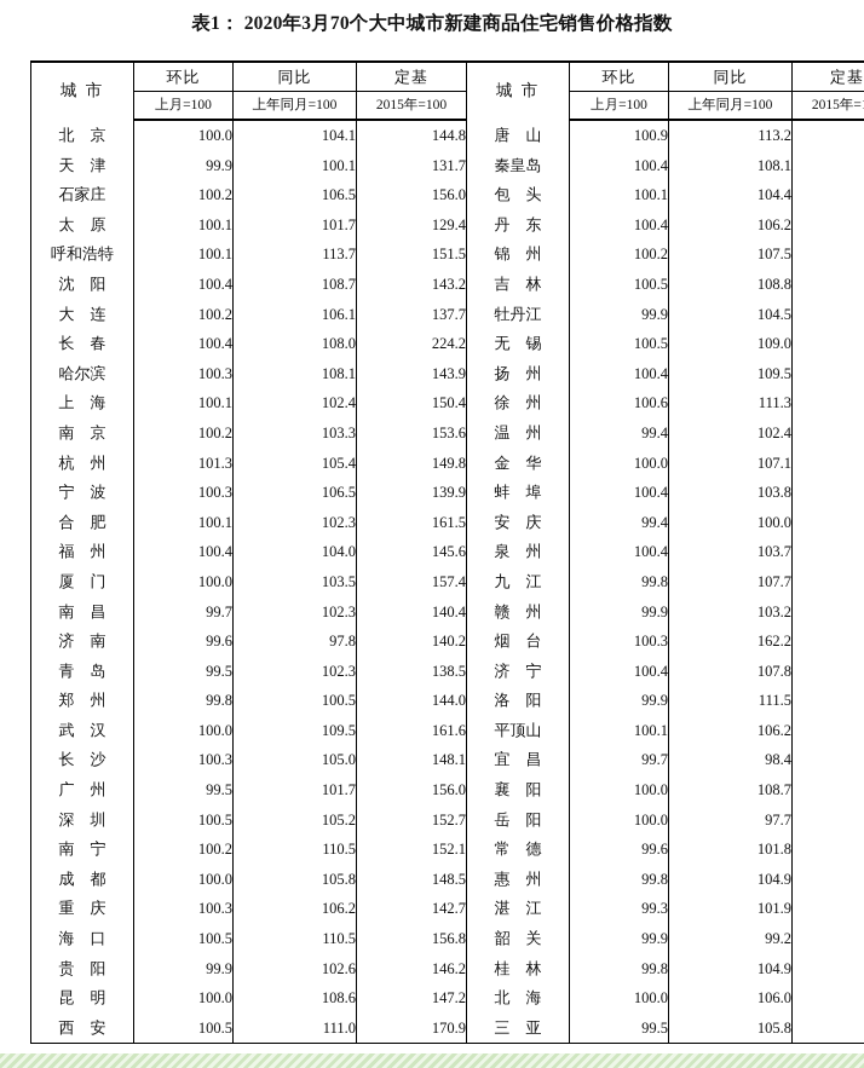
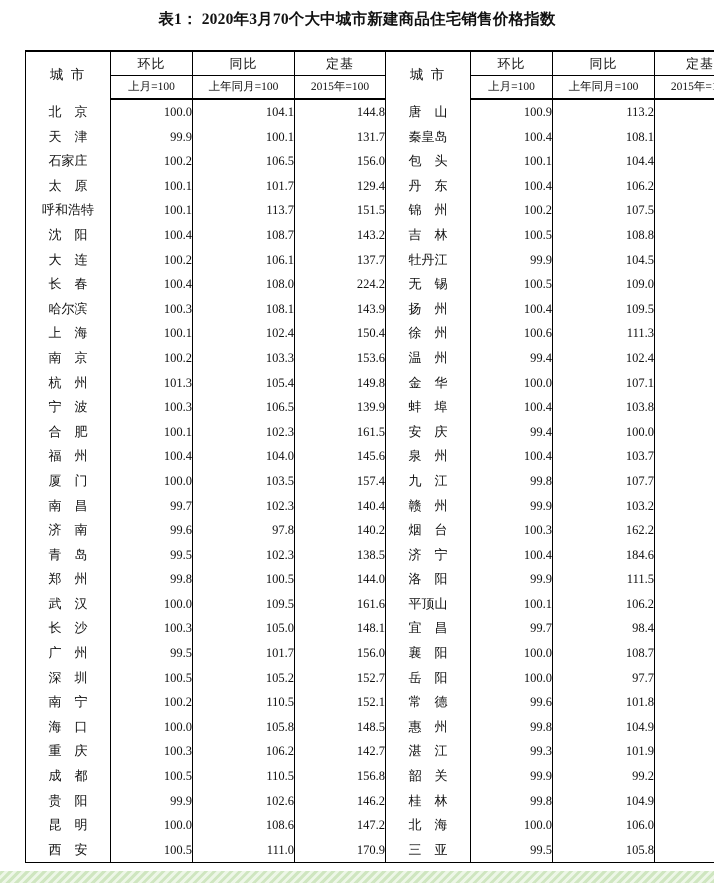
  表1： 2020年3月70个大中城市新建商品住宅销售价格指数
  城 市	环比	同比	定基	城 市	环比	同比	定基
  上月=100	上年同月=100	2015年=100	上月=100	上年同月=100	2015年=
  北 京	100.0	104.1	144.8	唐 山	100.9	113.2
  天 津	99.9	100.1	131.7	秦皇岛	100.4	108.1
  石家庄	100.2	106.5	156.0	包 头	100.1	104.4
  太 原	100.1	101.7	129.4	丹 东	100.4	106.2
  呼和浩特	100.1	113.7	151.5	锦 州	100.2	107.5
  沈 阳	100.4	108.7	143.2	吉 林	100.5	108.8
  大 连	100.2	106.1	137.7	牡丹江	99.9	104.5
  长 春	100.4	108.0	224.2	无 锡	100.5	109.0
  哈尔滨	100.3	108.1	143.9	扬 州	100.4	109.5
  上 海	100.1	102.4	150.4	徐 州	100.6	111.3
  南 京	100.2	103.3	153.6	温 州	99.4	102.4
  杭 州	101.3	105.4	149.8	金 华	100.0	107.1
  宁 波	100.3	106.5	139.9	蚌 埠	100.4	103.8
  合 肥	100.1	102.3	161.5	安 庆	99.4	100.0
  福 州	100.4	104.0	145.6	泉 州	100.4	103.7
  厦 门	100.0	103.5	157.4	九 江	99.8	107.7
  南 昌	99.7	102.3	140.4	赣 州	99.9	103.2
  济 南	99.6	97.8	140.2	烟 台	100.3	162.2
- 青 岛	99.5	102.3	138.5	济 宁	100.4	107.8
+ 青 岛	99.5	102.3	138.5	济 宁	100.4	184.6
  郑 州	99.8	100.5	144.0	洛 阳	99.9	111.5
  武 汉	100.0	109.5	161.6	平顶山	100.1	106.2
  长 沙	100.3	105.0	148.1	宜 昌	99.7	98.4
  广 州	99.5	101.7	156.0	襄 阳	100.0	108.7
  深 圳	100.5	105.2	152.7	岳 阳	100.0	97.7
  南 宁	100.2	110.5	152.1	常 德	99.6	101.8
- 成 都	100.0	105.8	148.5	惠 州	99.8	104.9
+ 海 口	100.0	105.8	148.5	惠 州	99.8	104.9
  重 庆	100.3	106.2	142.7	湛 江	99.3	101.9
- 海 口	100.5	110.5	156.8	韶 关	99.9	99.2
+ 成 都	100.5	110.5	156.8	韶 关	99.9	99.2
  贵 阳	99.9	102.6	146.2	桂 林	99.8	104.9
  昆 明	100.0	108.6	147.2	北 海	100.0	106.0
  西 安	100.5	111.0	170.9	三 亚	99.5	105.8
